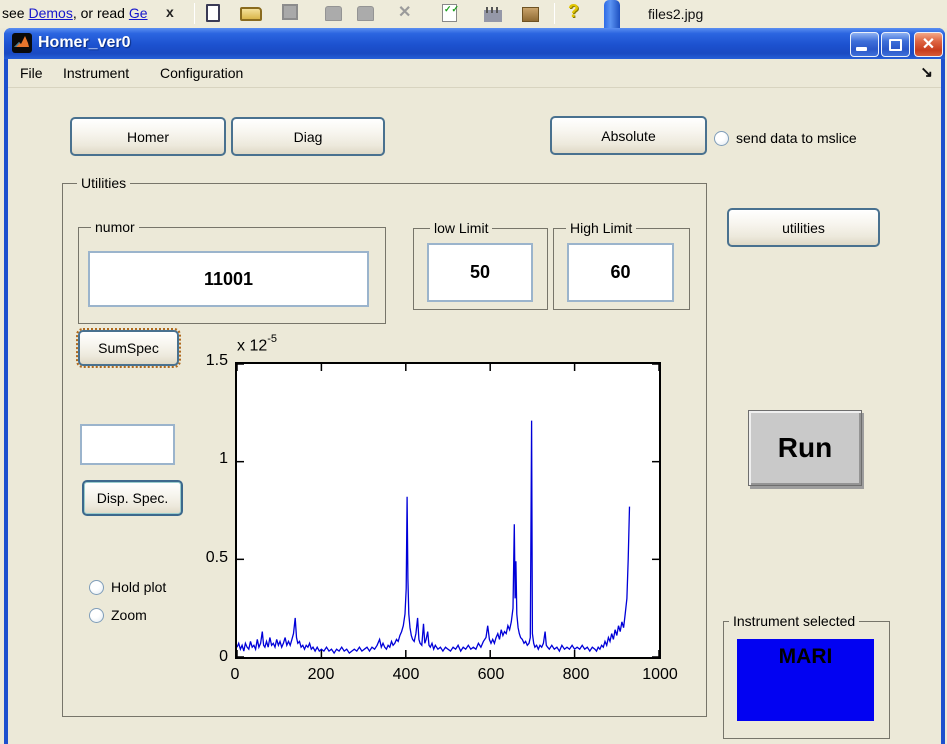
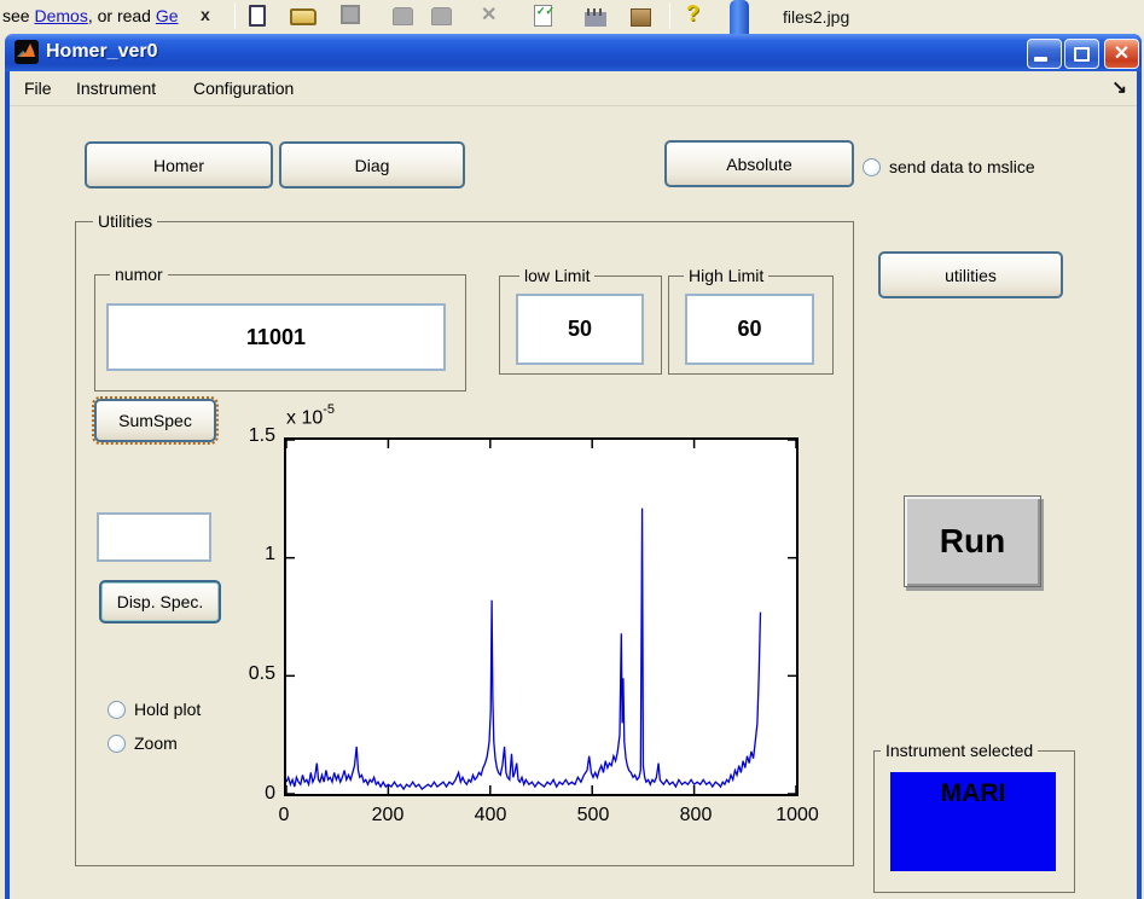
  see Demos, or read Ge
  x
  ✕
  ✓✓
  ?
  files2.jpg
  Homer_ver0
  ✕
  File
  Instrument
  Configuration
  ↘
  Homer
  Diag
  Absolute
  send data to mslice
  Utilities
  numor
  11001
  low Limit
  50
  High Limit
  60
  utilities
  SumSpec
  Disp. Spec.
  Hold plot
  Zoom
- x 12-5
+ x 10-5
  1.5
  1
  0.5
  0
  0
  200
  400
- 600
+ 500
  800
  1000
  Run
  Instrument selected
  MARI
